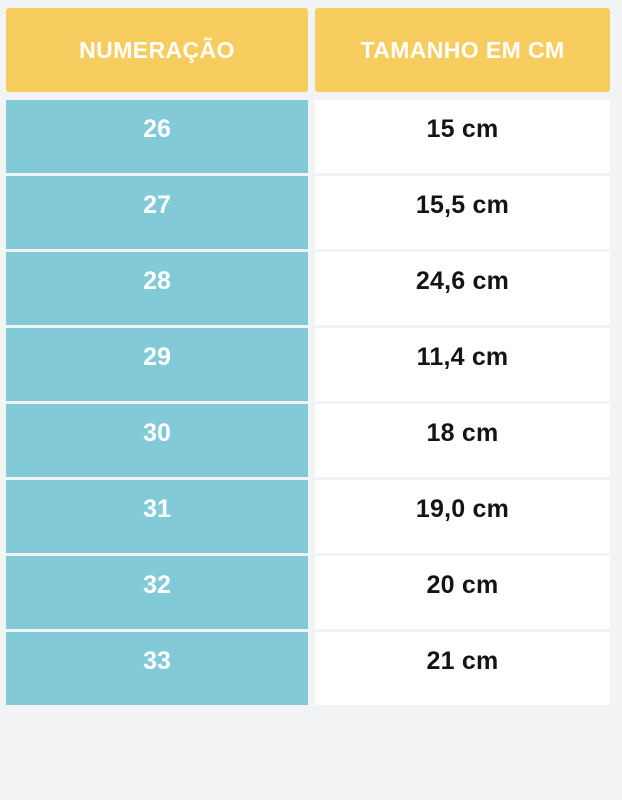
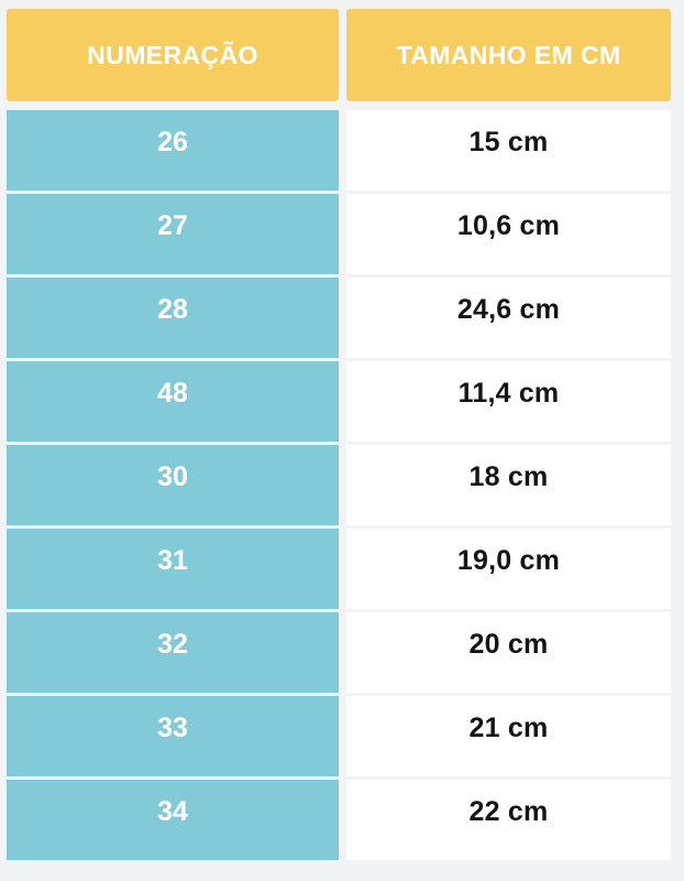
  NUMERAÇÃO
  TAMANHO EM CM
  26
  15 cm
  27
- 15,5 cm
+ 10,6 cm
  28
  24,6 cm
- 29
+ 48
  11,4 cm
  30
  18 cm
  31
  19,0 cm
  32
  20 cm
  33
  21 cm
+ 34
+ 22 cm
